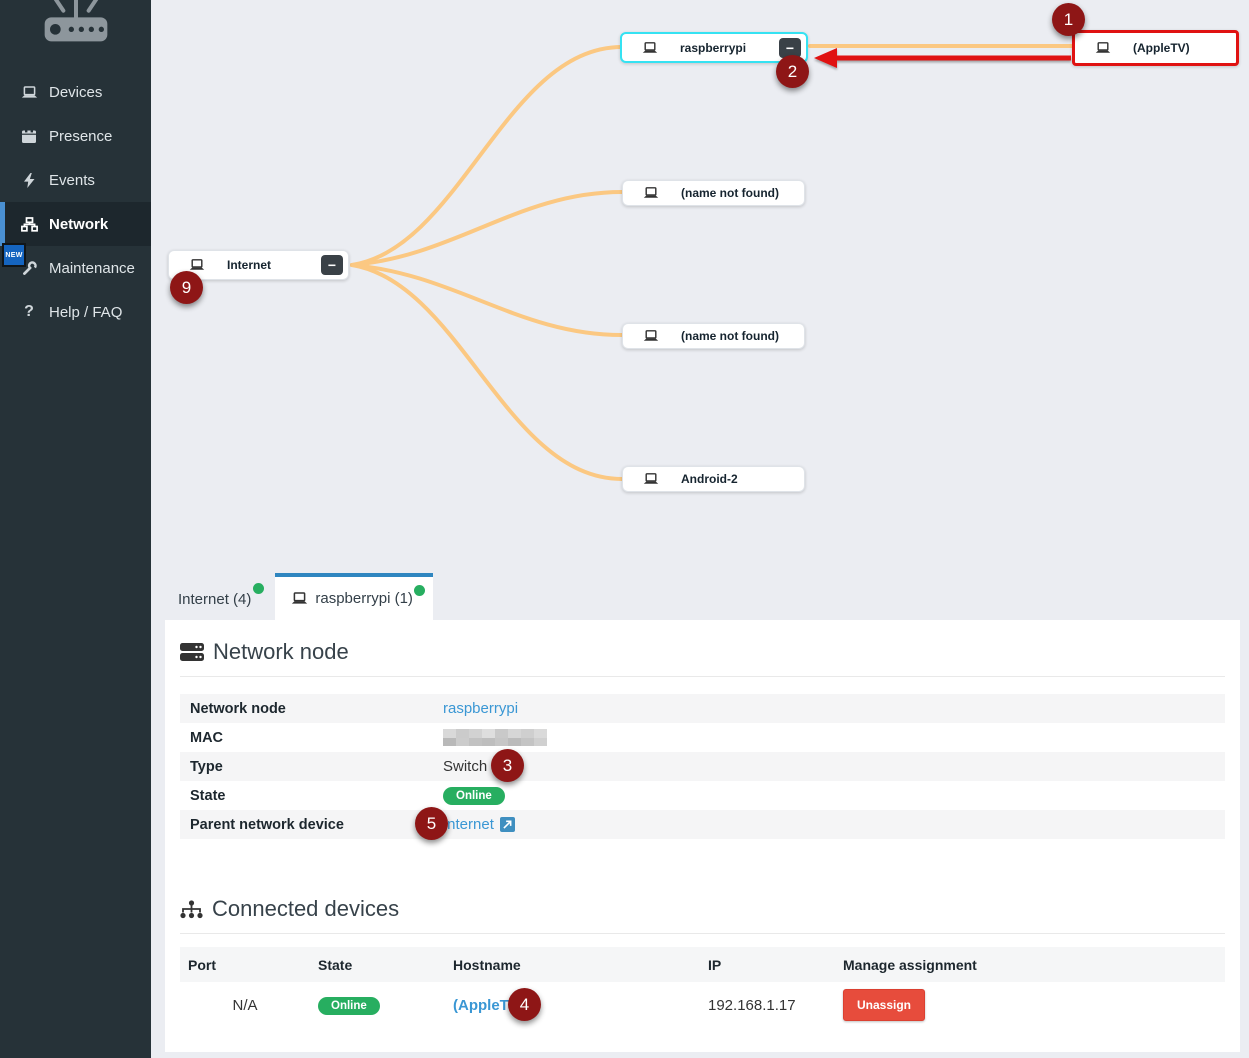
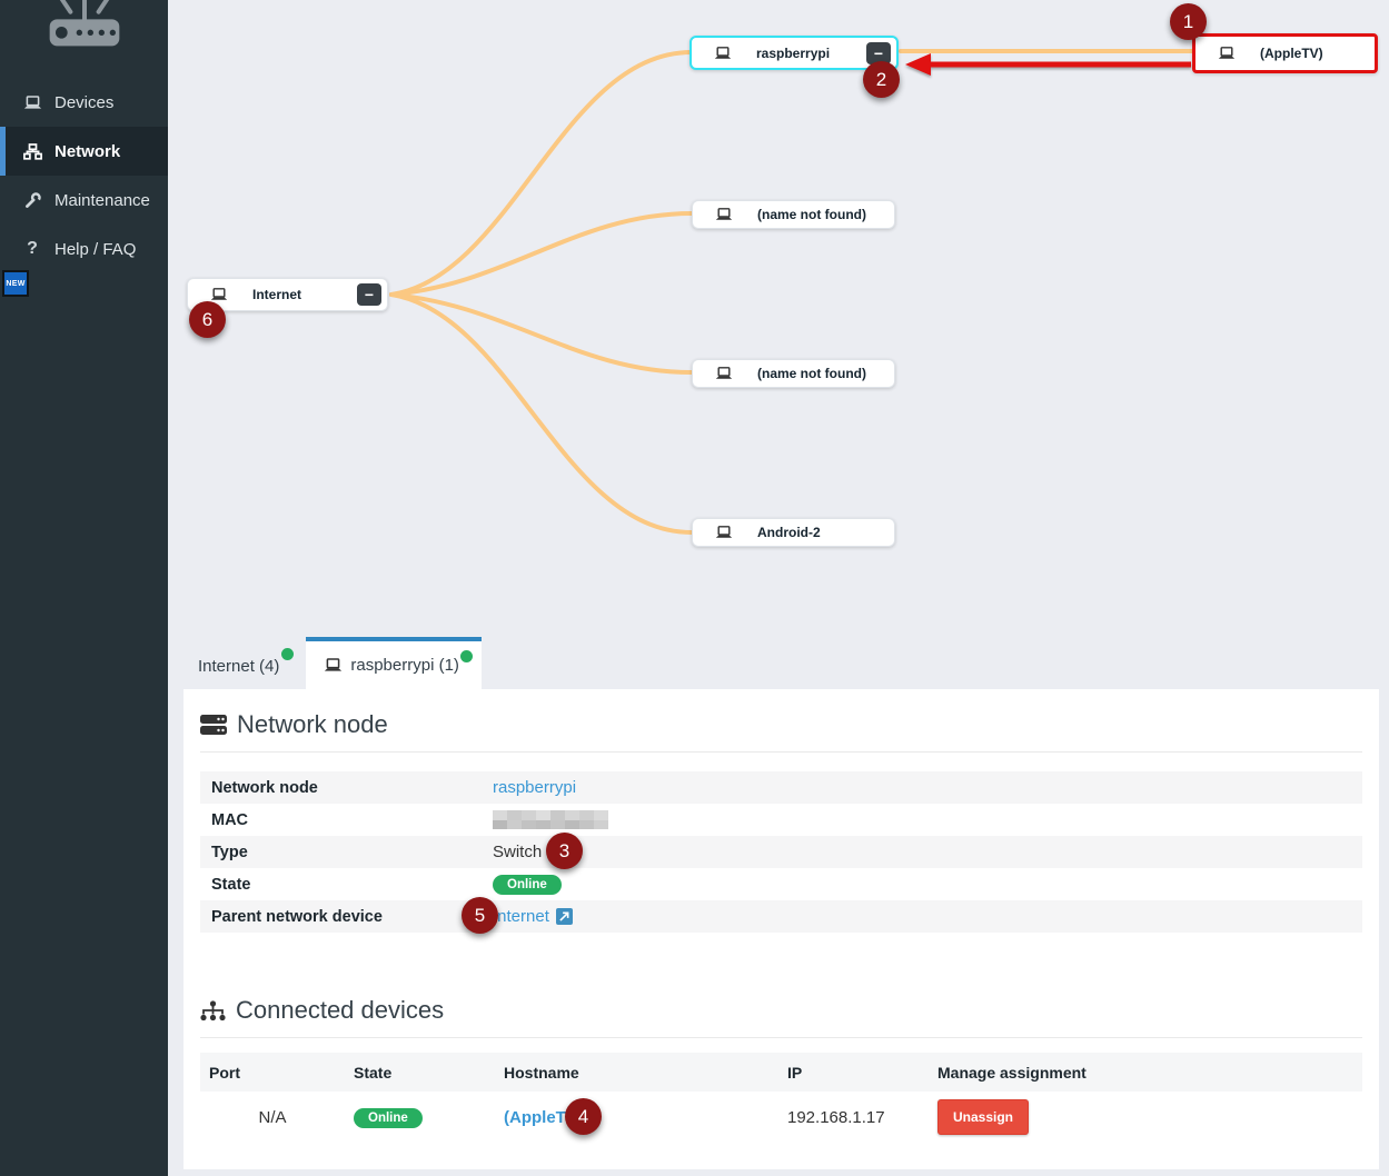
  Devices
- Presence
- Events
  Network
  Maintenance
  ?
  Help / FAQ
  Internet
  −
  raspberrypi
  −
  (name not found)
  (name not found)
  Android-2
  (AppleTV)
  1
  2
  3
  4
  5
- 9
+ 6
  Internet (4)
  raspberrypi (1)
  Network node
  Network node
  raspberrypi
  MAC
  Type
  Switch
  State
  Online
  Parent network device
  nternet
  Connected devices
  Port	State	Hostname	IP	Manage assignment
  N/A	Online	(AppleT	192.168.1.17	Unassign
